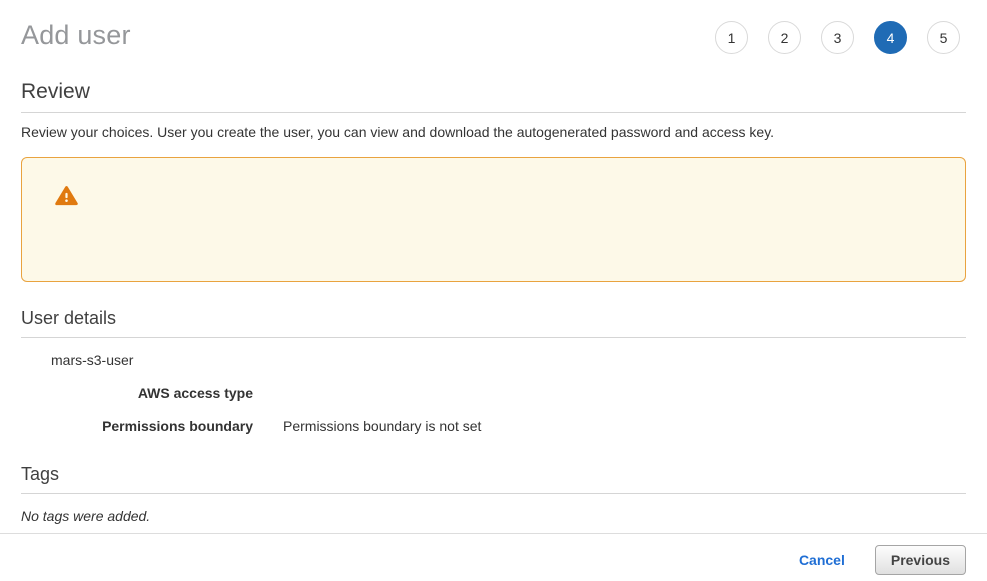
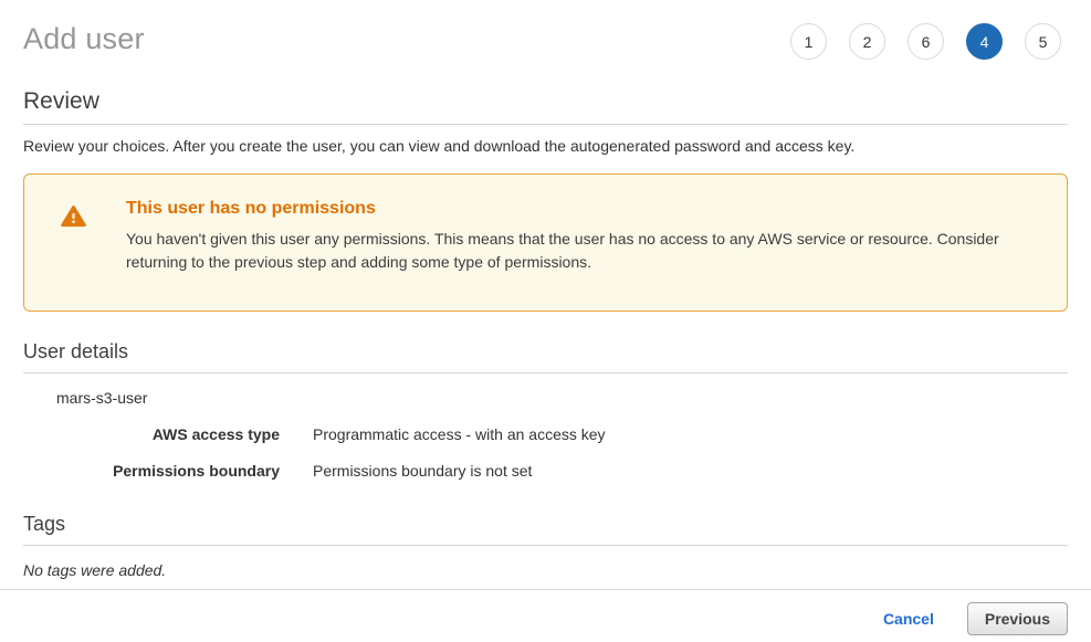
  Add user
  1
  2
- 3
+ 6
  4
  5
  Review
- Review your choices. User you create the user, you can view and download the autogenerated password and access key.
+ Review your choices. After you create the user, you can view and download the autogenerated password and access key.
+ This user has no permissions
+ You haven't given this user any permissions. This means that the user has no access to any AWS service or resource. Consider returning to the previous step and adding some type of permissions.
  User details
  mars-s3-user
  AWS access type
+ Programmatic access - with an access key
  Permissions boundary
  Permissions boundary is not set
  Tags
  No tags were added.
  Cancel
  Previous
